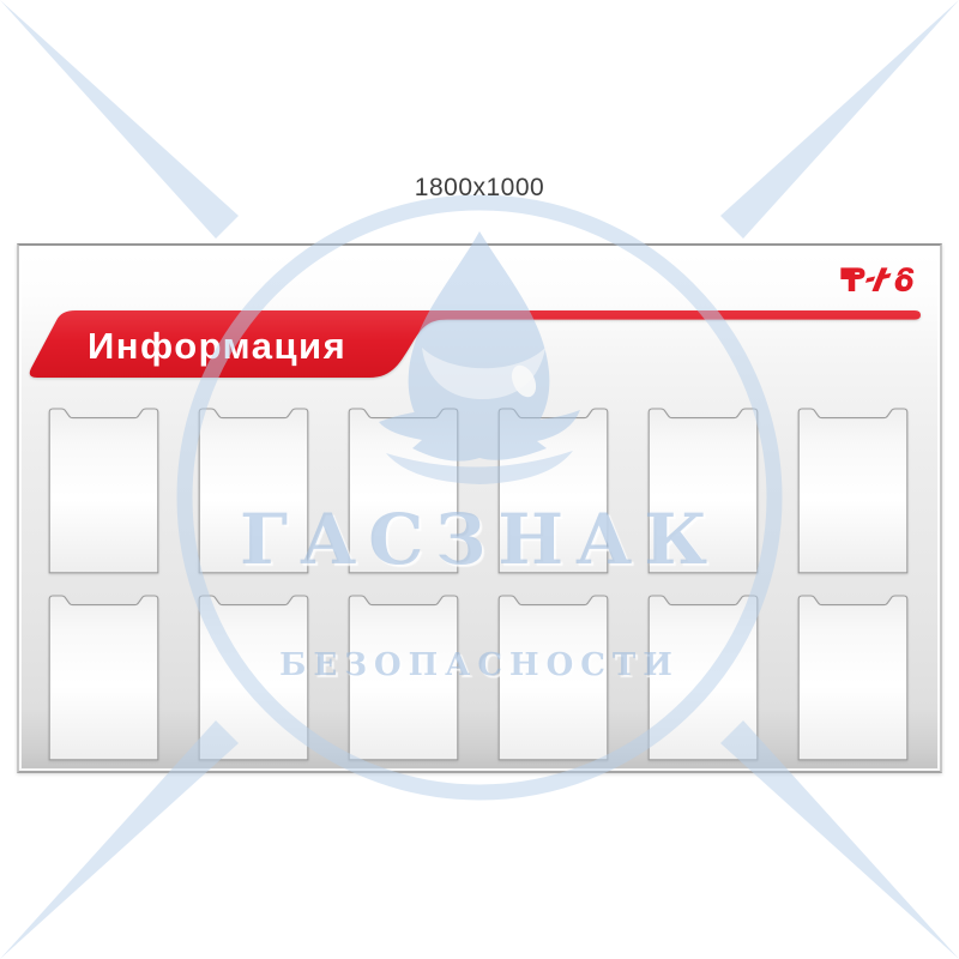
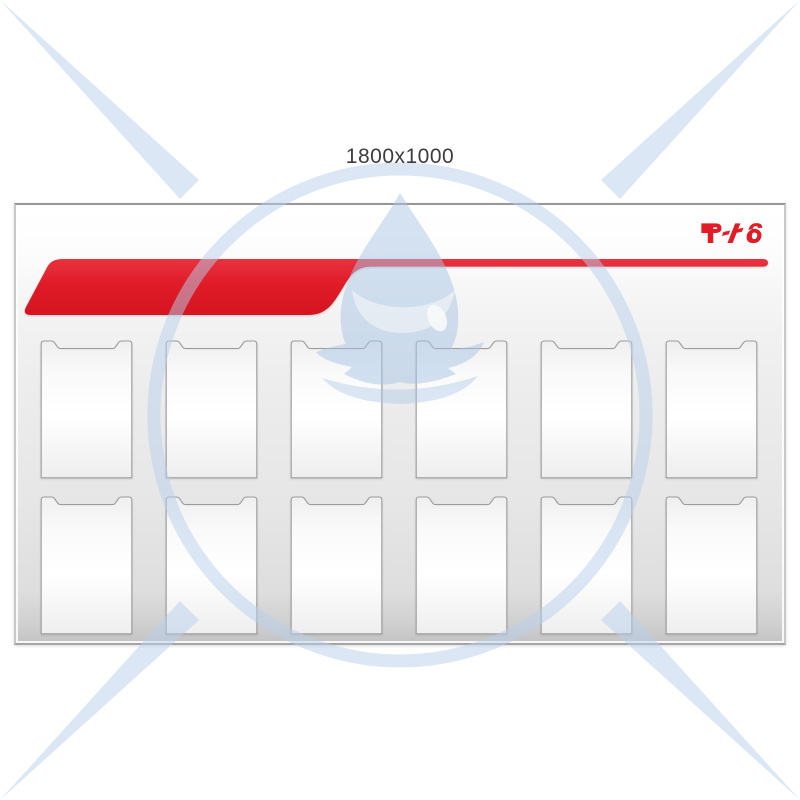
  1800x1000
- Информация
- ГАСЗНАК
- БЕЗОПАСНОСТИ
